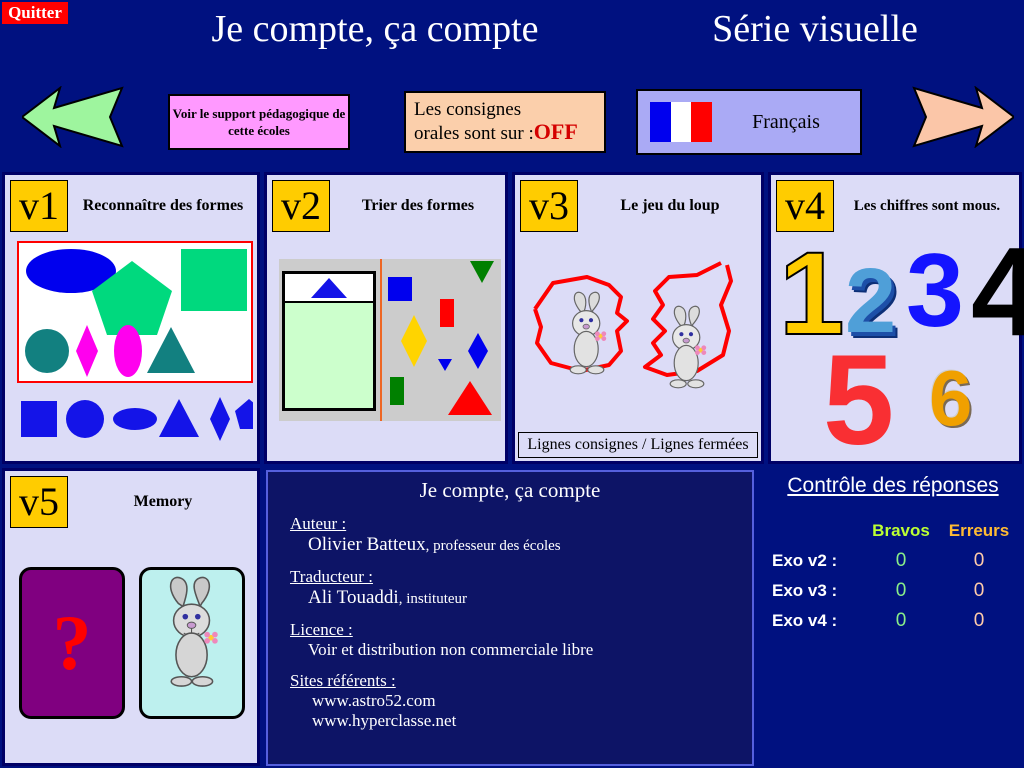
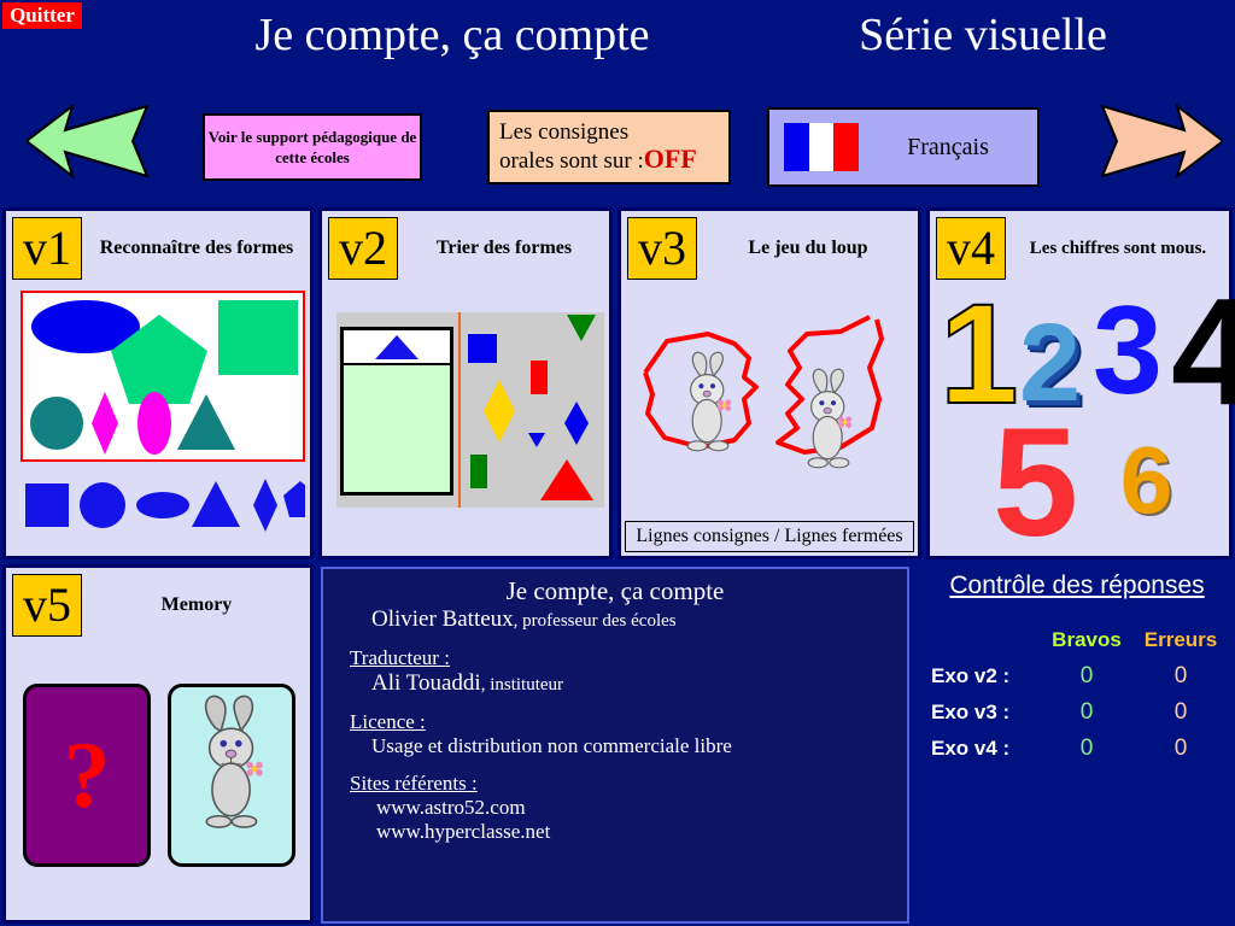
  Quitter
  Je compte, ça compte
  Série visuelle
  Voir le support pédagogique de cette écoles
  Les consignes
  orales sont sur :OFF
  Français
  v1
  Reconnaître des formes
  v2
  Trier des formes
  v3
  Le jeu du loup
  Lignes consignes / Lignes fermées
  v4
  Les chiffres sont mous.
  1
  2
  3
  4
  5
  6
  v5
  Memory
  ?
  Je compte, ça compte
- Auteur :
  Olivier Batteux, professeur des écoles
  Traducteur :
  Ali Touaddi, instituteur
  Licence :
- Voir et distribution non commerciale libre
+ Usage et distribution non commerciale libre
  Sites référents :
  www.astro52.com
  www.hyperclasse.net
  Contrôle des réponses
  Bravos
  Erreurs
  Exo v2 :
  0
  0
  Exo v3 :
  0
  0
  Exo v4 :
  0
  0
